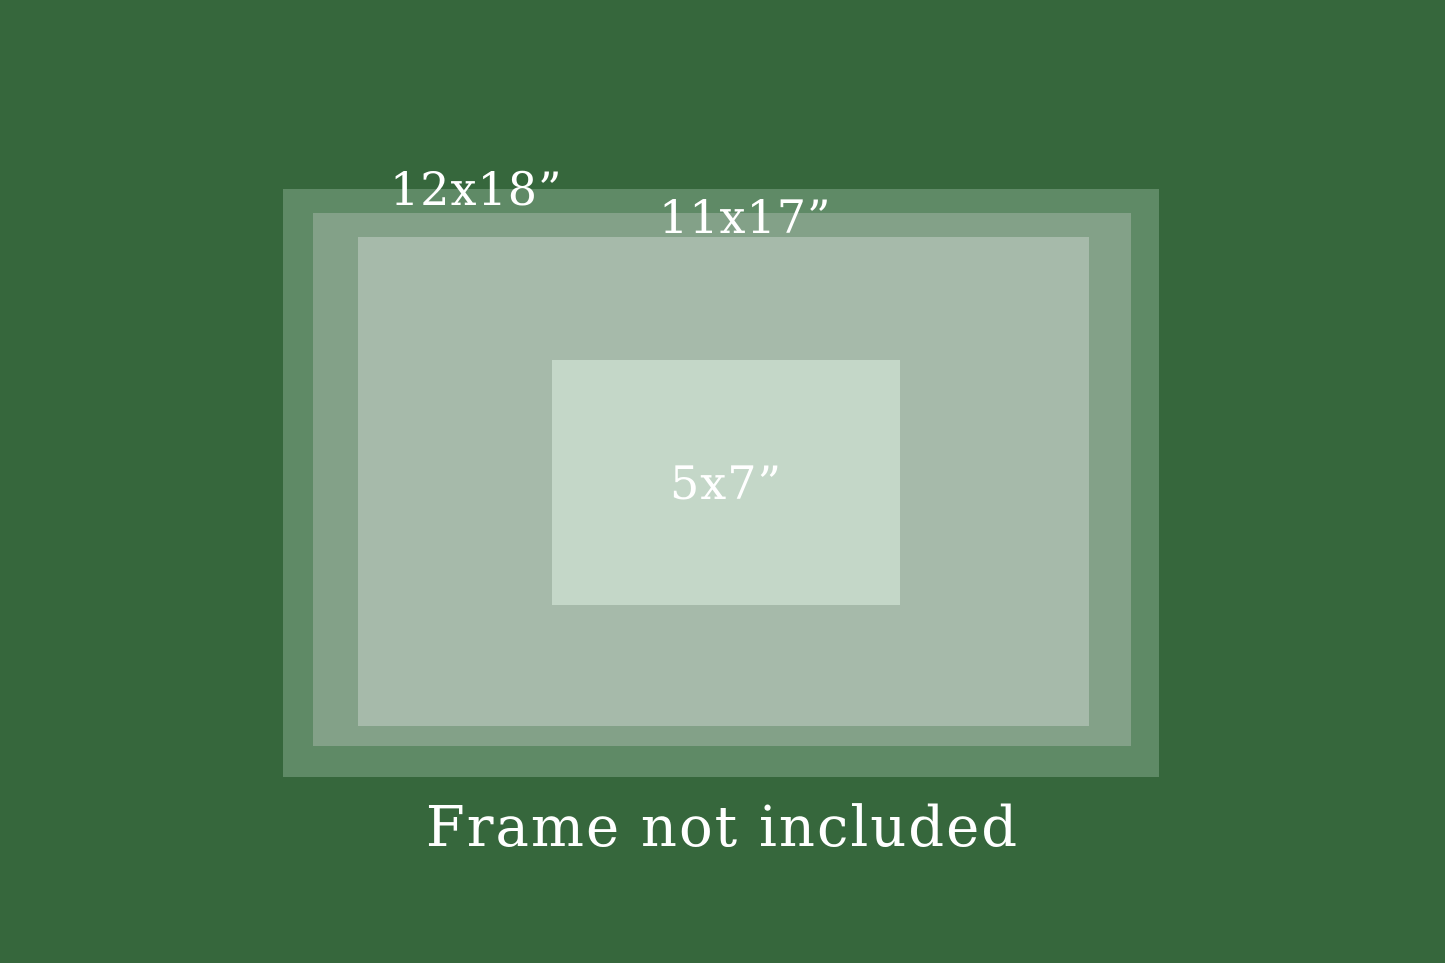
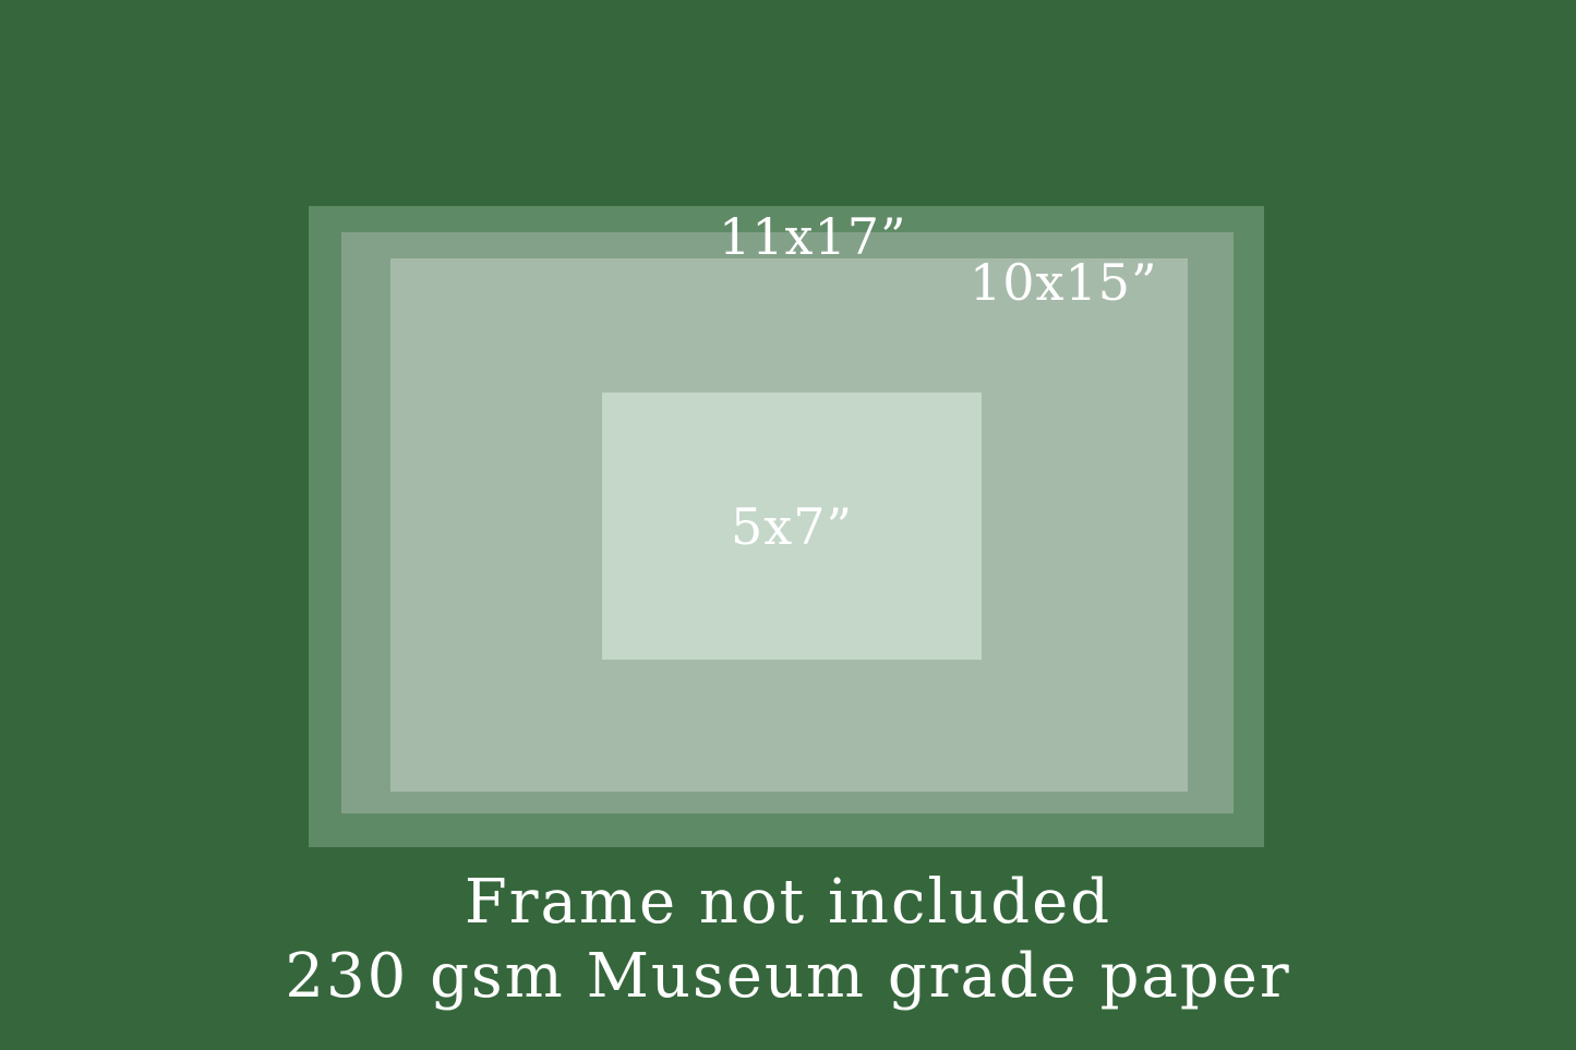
- 12x18”
  11x17”
+ 10x15”
  5x7”
  Frame not included
+ 230 gsm Museum grade paper
